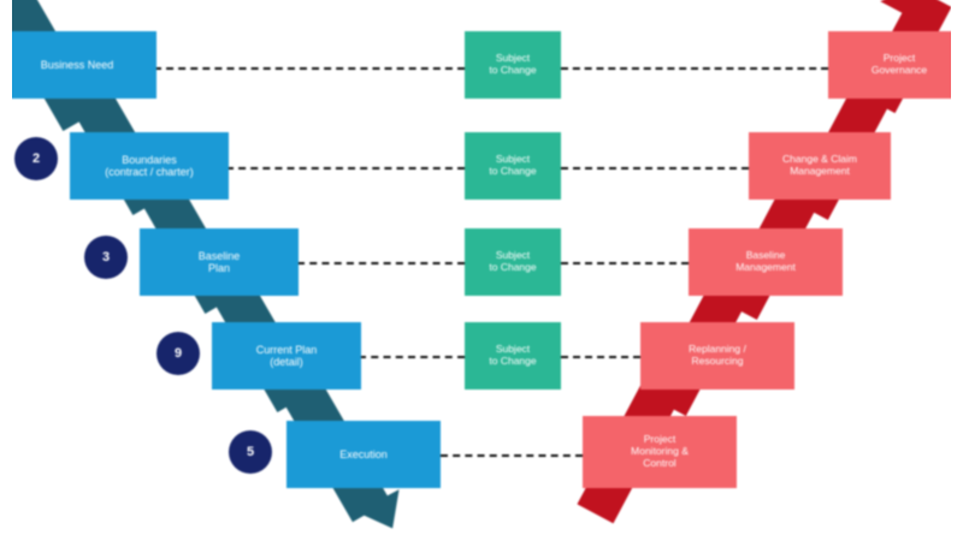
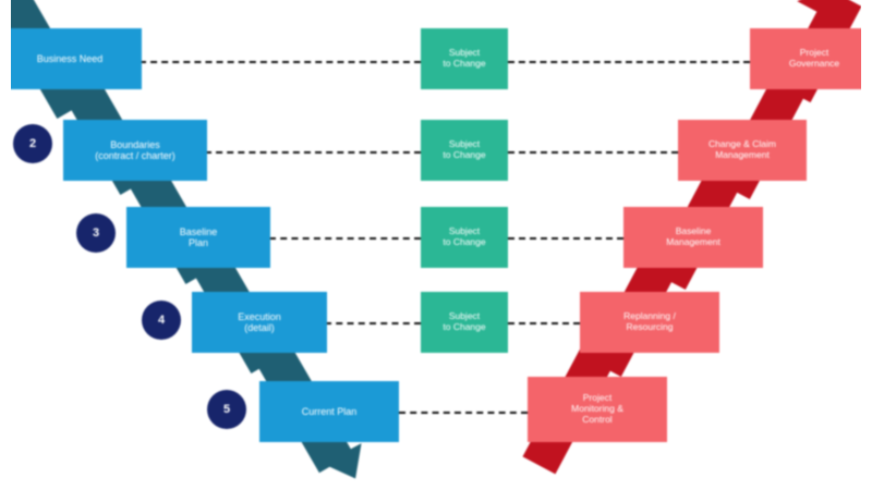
  Business Need
  Boundaries
  (contract / charter)
  Baseline
  Plan
- Current Plan
+ Execution
  (detail)
- Execution
+ Current Plan
  2
  3
- 9
+ 4
  5
  Subject
  to Change
  Subject
  to Change
  Subject
  to Change
  Subject
  to Change
  Project
  Governance
  Change & Claim
  Management
  Baseline
  Management
  Replanning /
  Resourcing
  Project
  Monitoring &
  Control
